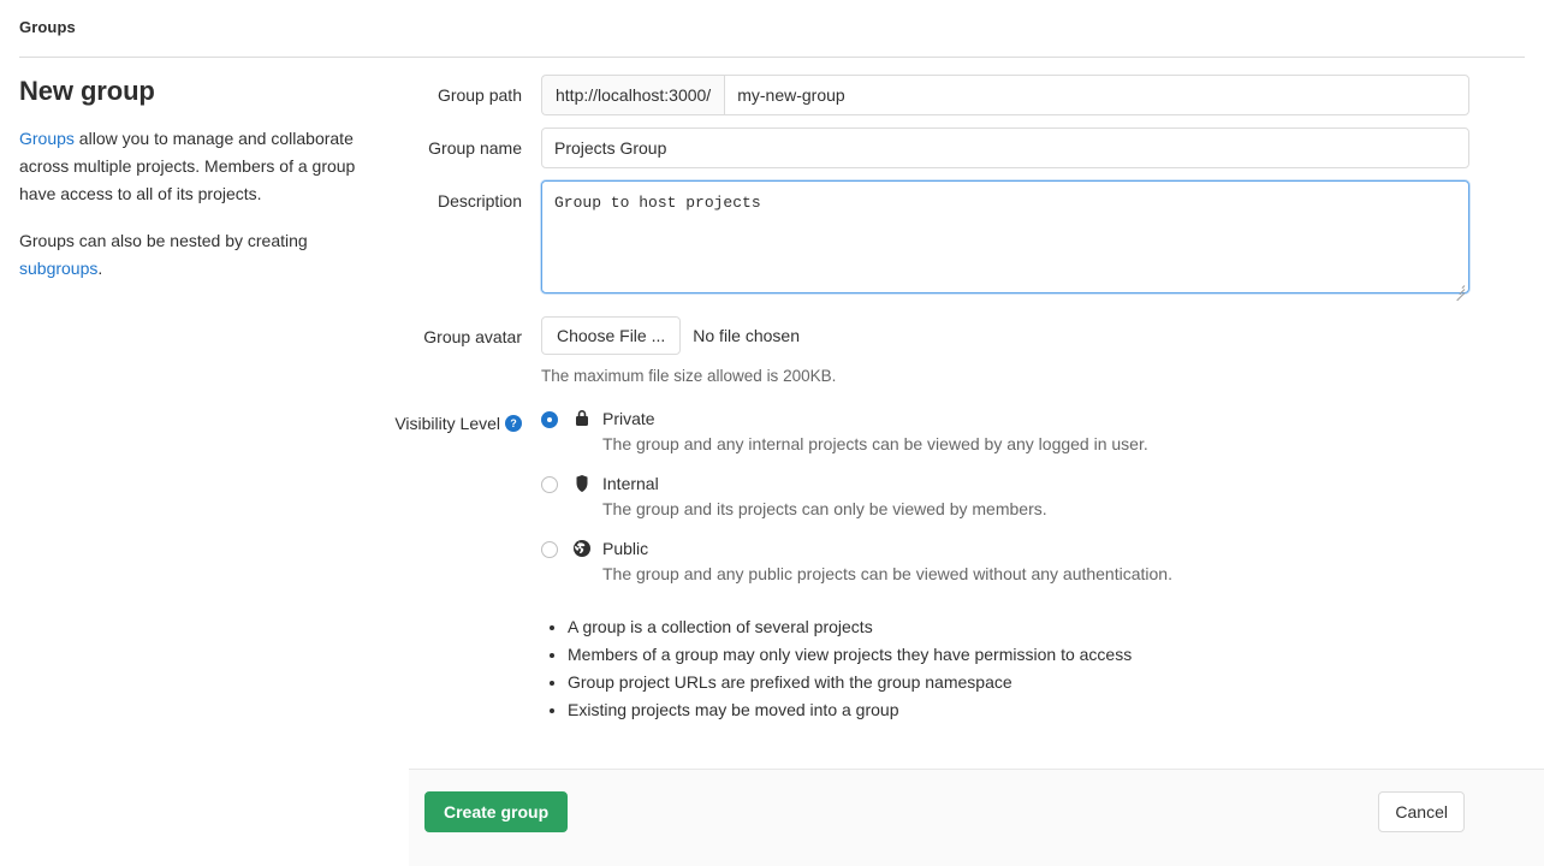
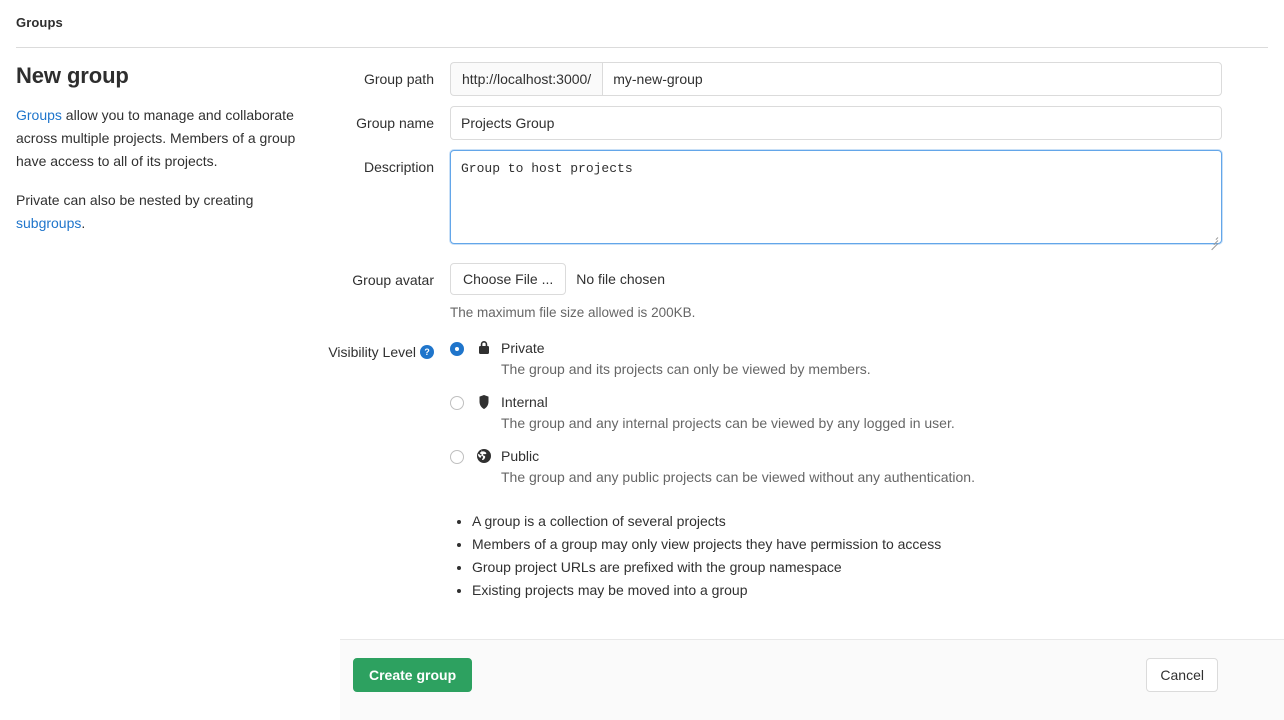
  Groups
  New group
  Groups allow you to manage and collaborate across multiple projects. Members of a group have access to all of its projects.
- Groups can also be nested by creating subgroups.
+ Private can also be nested by creating subgroups.
  Group path
  http://localhost:3000/
  my-new-group
  Group name
  Projects Group
  Description
  Group to host projects
  Group avatar
  Choose File ...
  No file chosen
  The maximum file size allowed is 200KB.
  Visibility Level
  ?
  Private
- The group and any internal projects can be viewed by any logged in user.
+ The group and its projects can only be viewed by members.
  Internal
- The group and its projects can only be viewed by members.
+ The group and any internal projects can be viewed by any logged in user.
  Public
  The group and any public projects can be viewed without any authentication.
  A group is a collection of several projects
  Members of a group may only view projects they have permission to access
  Group project URLs are prefixed with the group namespace
  Existing projects may be moved into a group
  Create group
  Cancel
